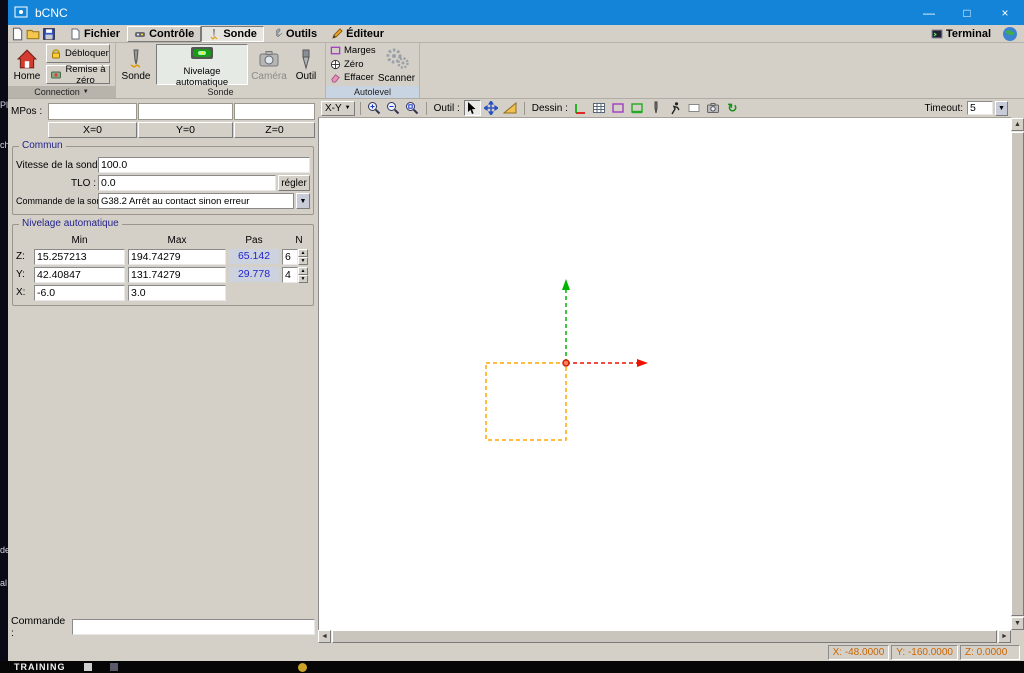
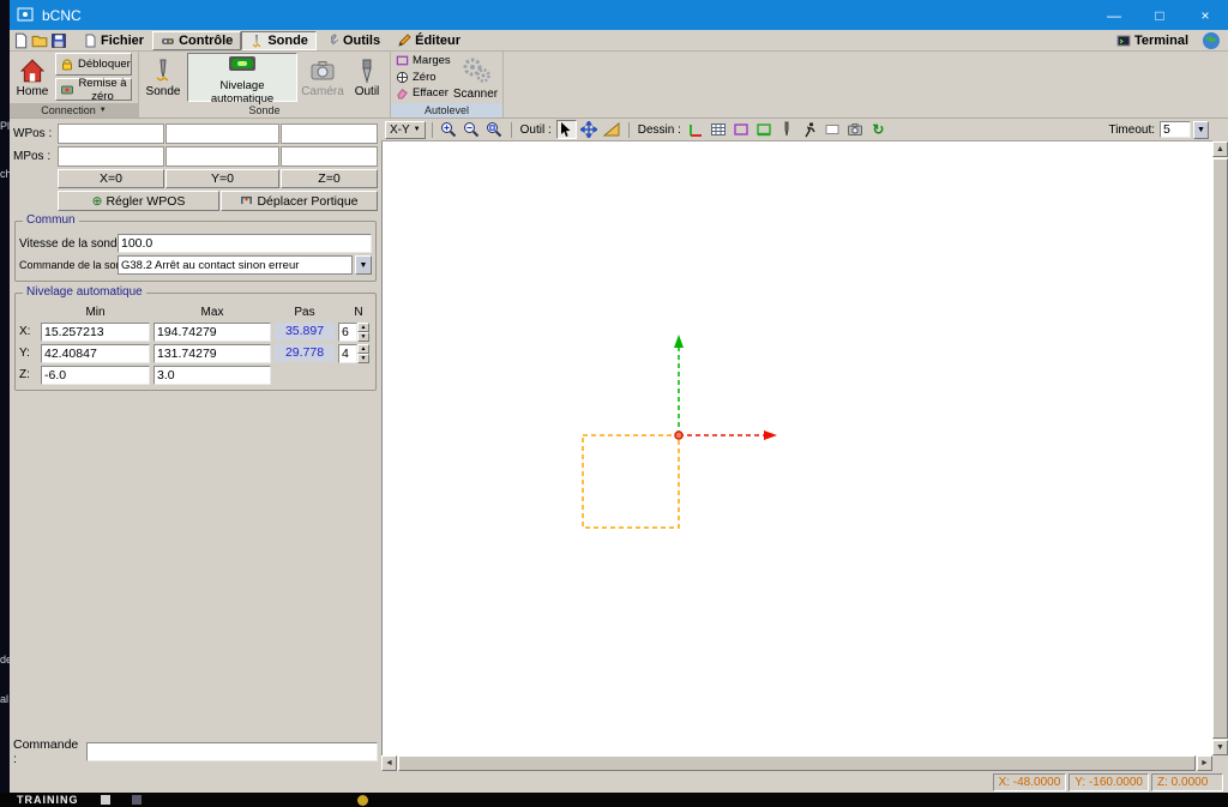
  ch
  al
  bCNC
  —
  □
  ×
  Fichier
  Contrôle
  Sonde
  Outils
  Éditeur
  Terminal
  Home
  Débloquer
  Remise à zéro
  Connection
  Sonde
  Nivelage automatique
  Caméra
  Outil
  Sonde
  Marges
  Zéro
  Effacer
  Scanner
  Autolevel
+ WPos :
  MPos :
  X=0
  Y=0
  Z=0
+ ⊕
+ Régler WPOS
+ Déplacer Portique
  Commun
  Vitesse de la sond
  100.0
- TLO :
- 0.0
- régler
  Commande de la so
  G38.2 Arrêt au contact sinon erreur
  Nivelage automatique
  Min
  Max
  Pas
  N
- Z:
+ X:
  15.257213
  194.74279
- 65.142
+ 35.897
  6
  Y:
  42.40847
  131.74279
  29.778
  4
- X:
+ Z:
  -6.0
  3.0
  Commande :
  X-Y
  Outil :
  Dessin :
  ↻
  Timeout:
  5
  X: -48.0000
  Y: -160.0000
  Z: 0.0000
  TRAINING
